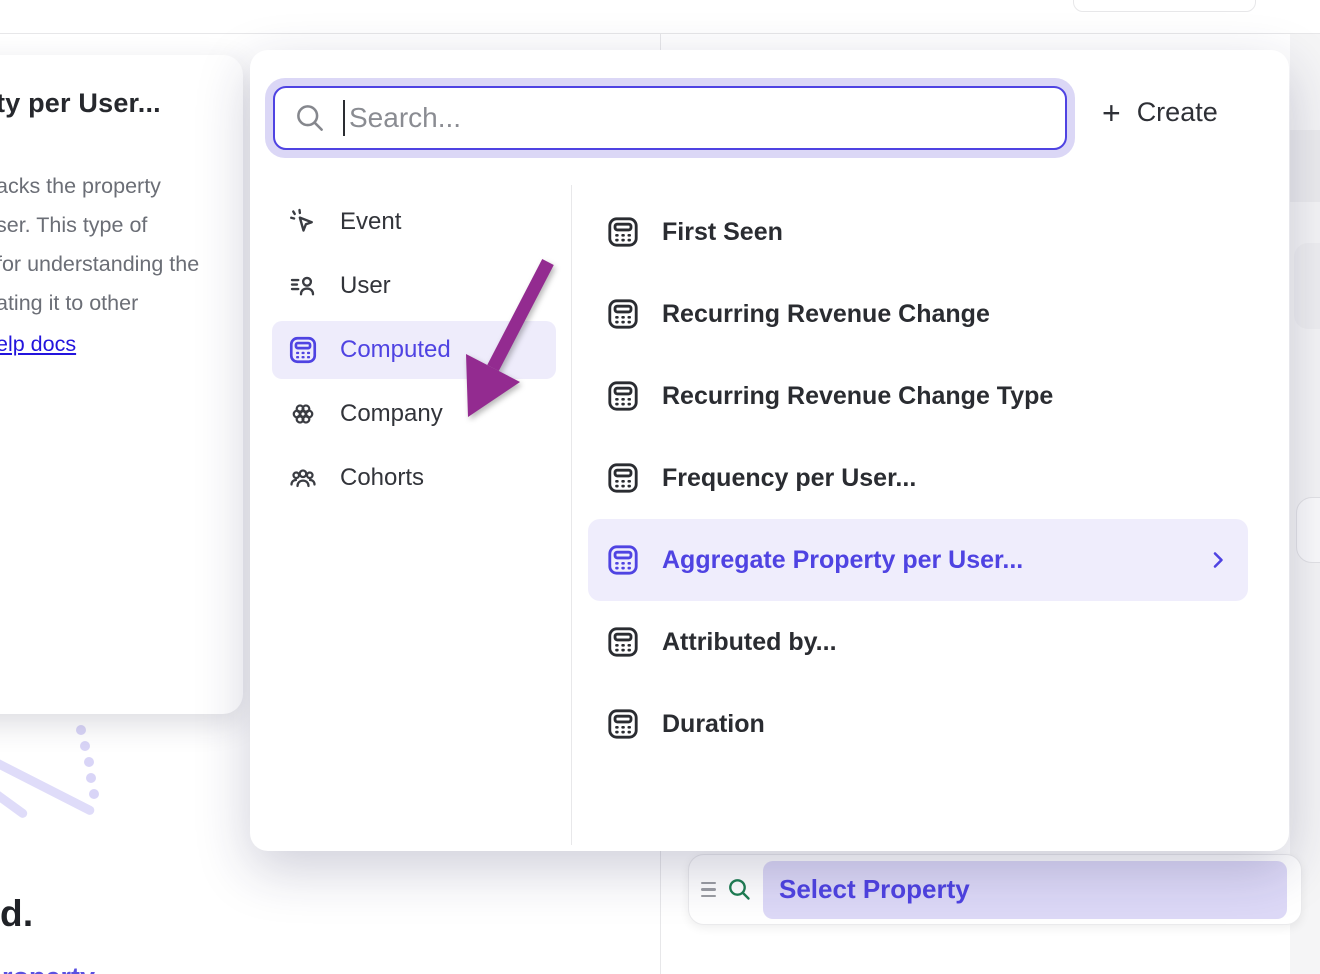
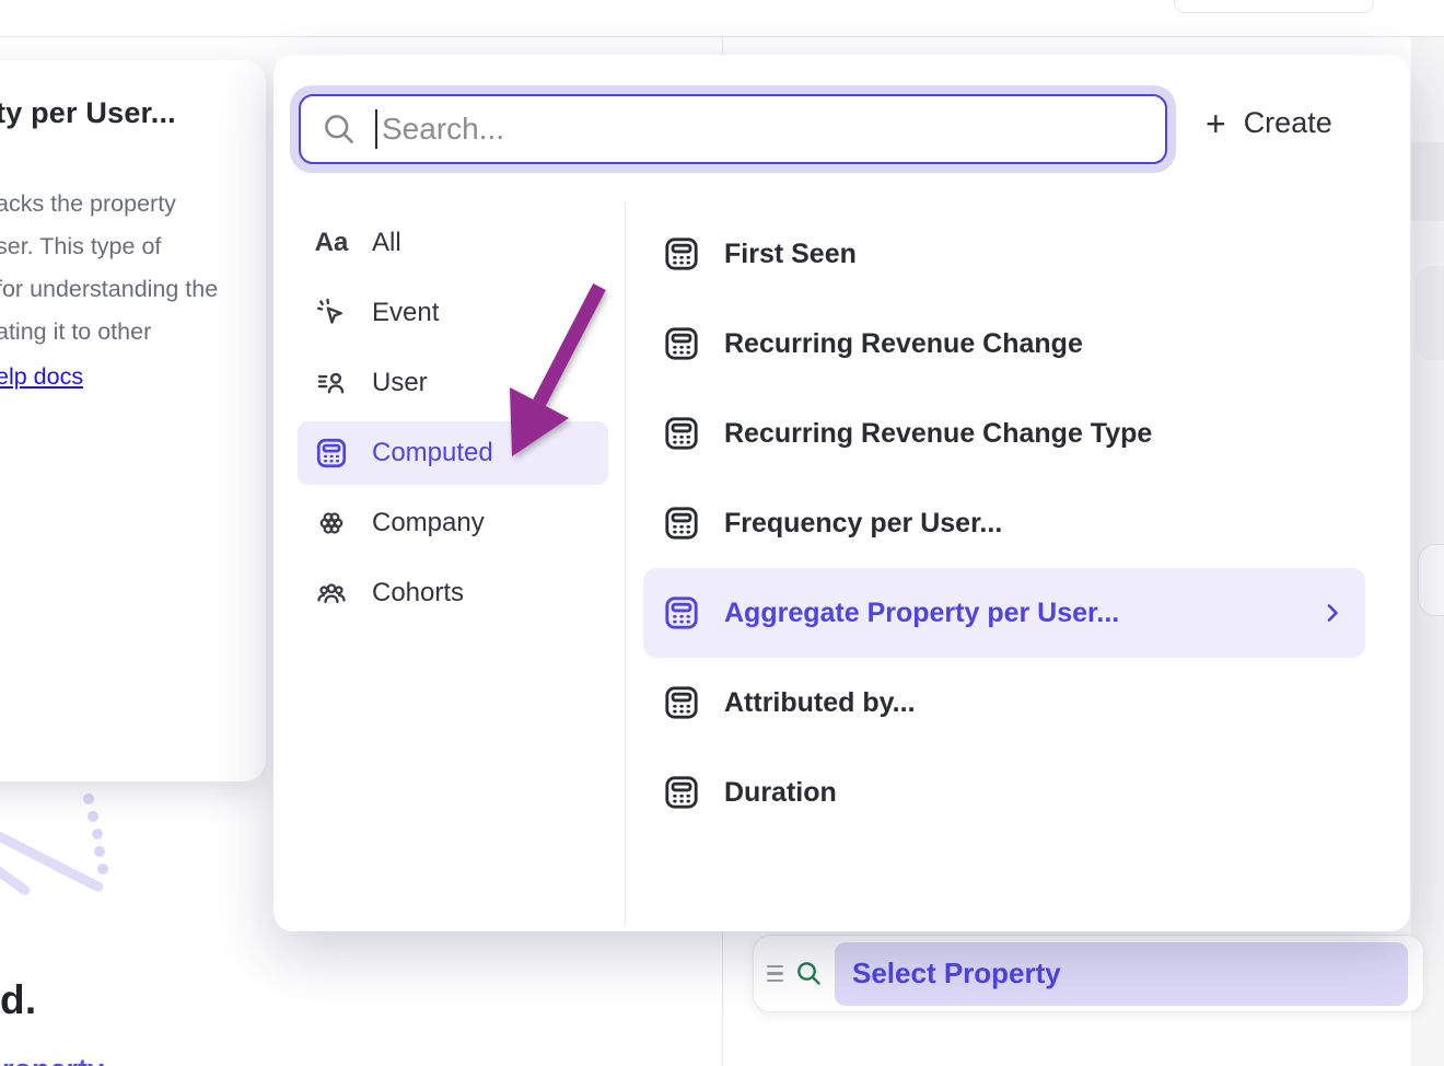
  d.
  ty per User...
  acks the property
  ser. This type of
  or understanding the
  ating it to other
  elp docs
  Select Property
  Search...
  +
  Create
+ Aa
+ All
  Event
  User
  Computed
  Company
  Cohorts
  First Seen
  Recurring Revenue Change
  Recurring Revenue Change Type
  Frequency per User...
  Aggregate Property per User...
  Attributed by...
  Duration
